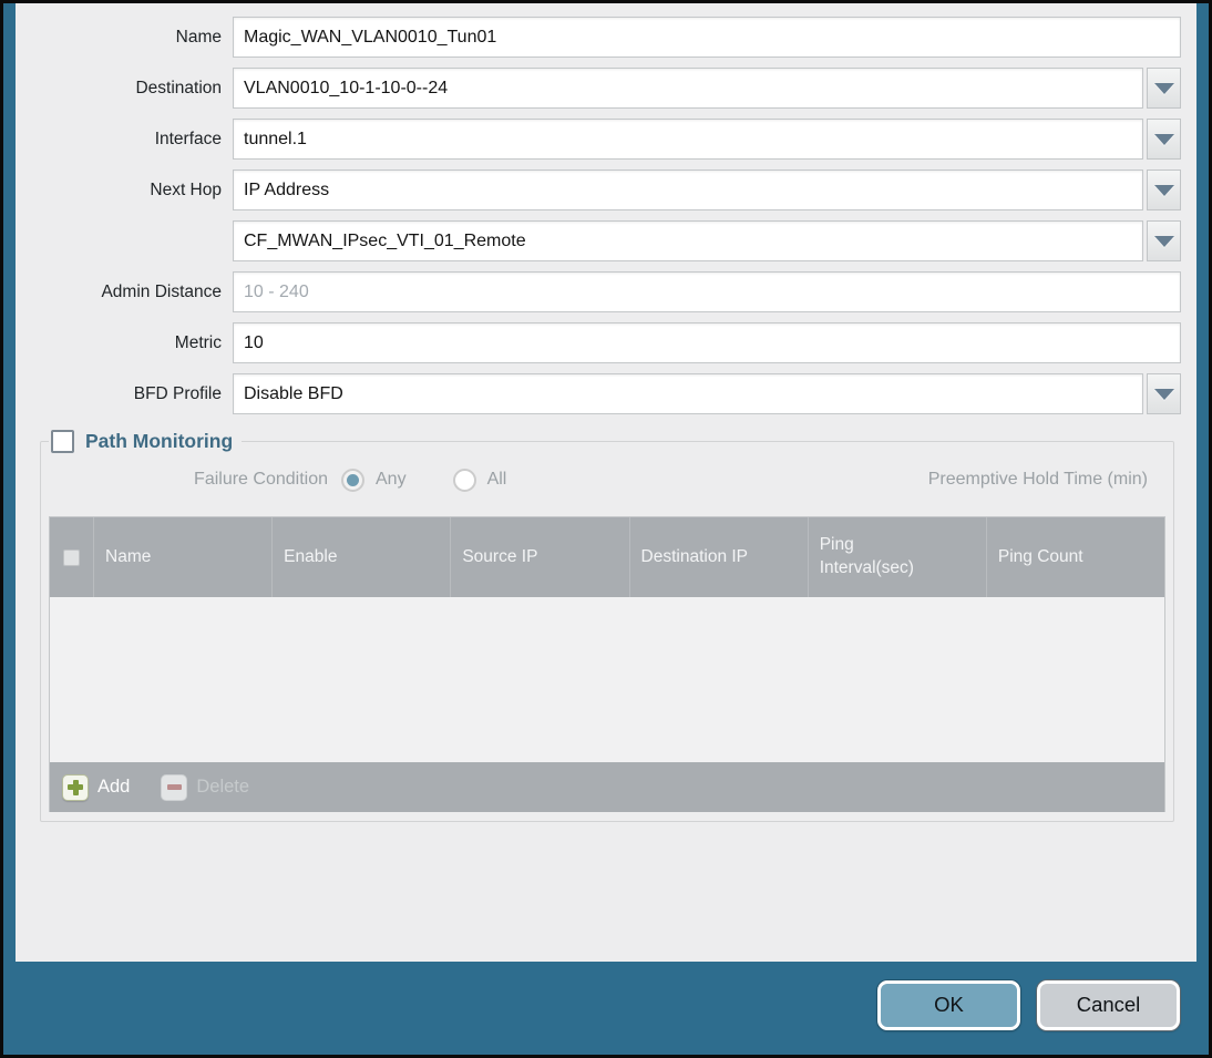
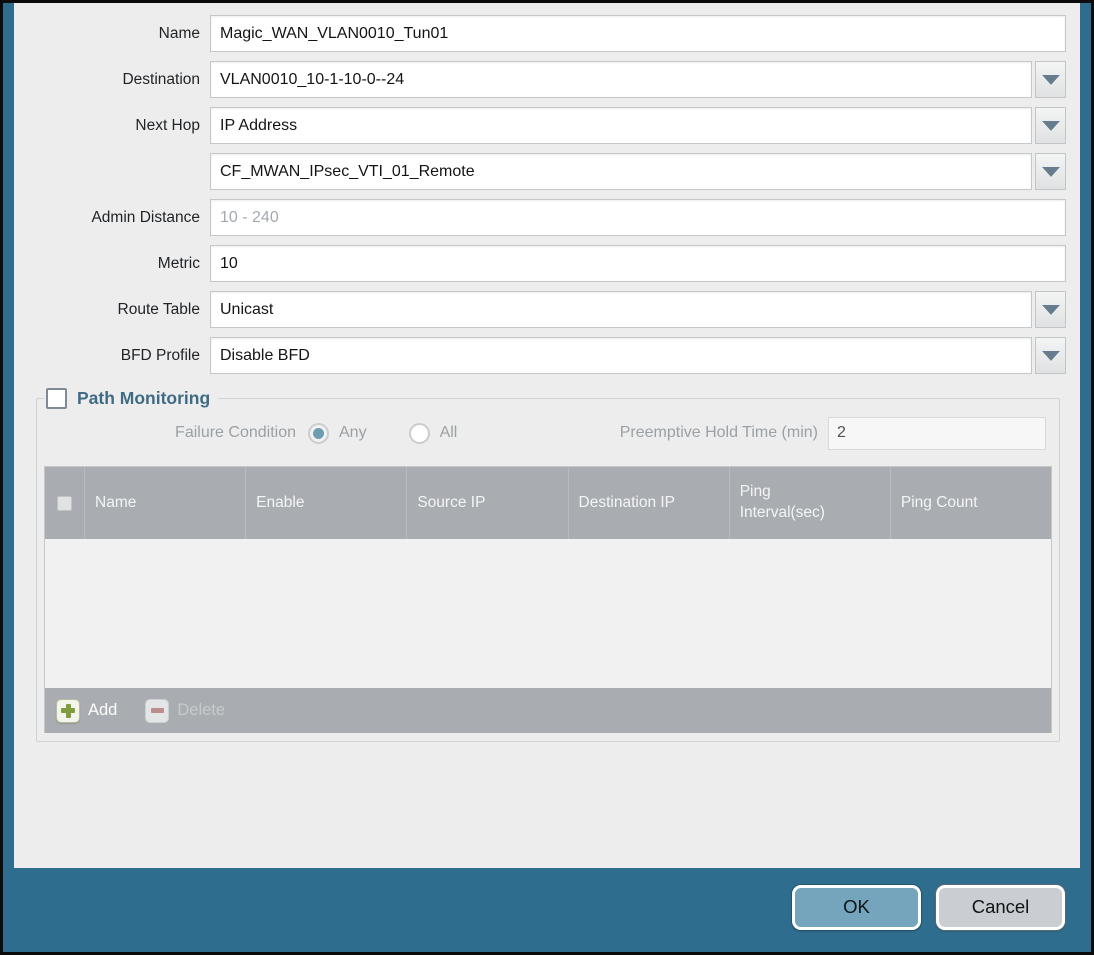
  Name
  Magic_WAN_VLAN0010_Tun01
  Destination
  VLAN0010_10-1-10-0--24
- Interface
- tunnel.1
  Next Hop
  IP Address
  CF_MWAN_IPsec_VTI_01_Remote
  Admin Distance
  10 - 240
  Metric
  10
+ Route Table
+ Unicast
  BFD Profile
  Disable BFD
  Path Monitoring
  Failure Condition
  Any
  All
  Preemptive Hold Time (min)
+ 2
  Name
  Enable
  Source IP
  Destination IP
  Ping Interval(sec)
  Ping Count
  Add
  Delete
  OK
  Cancel
